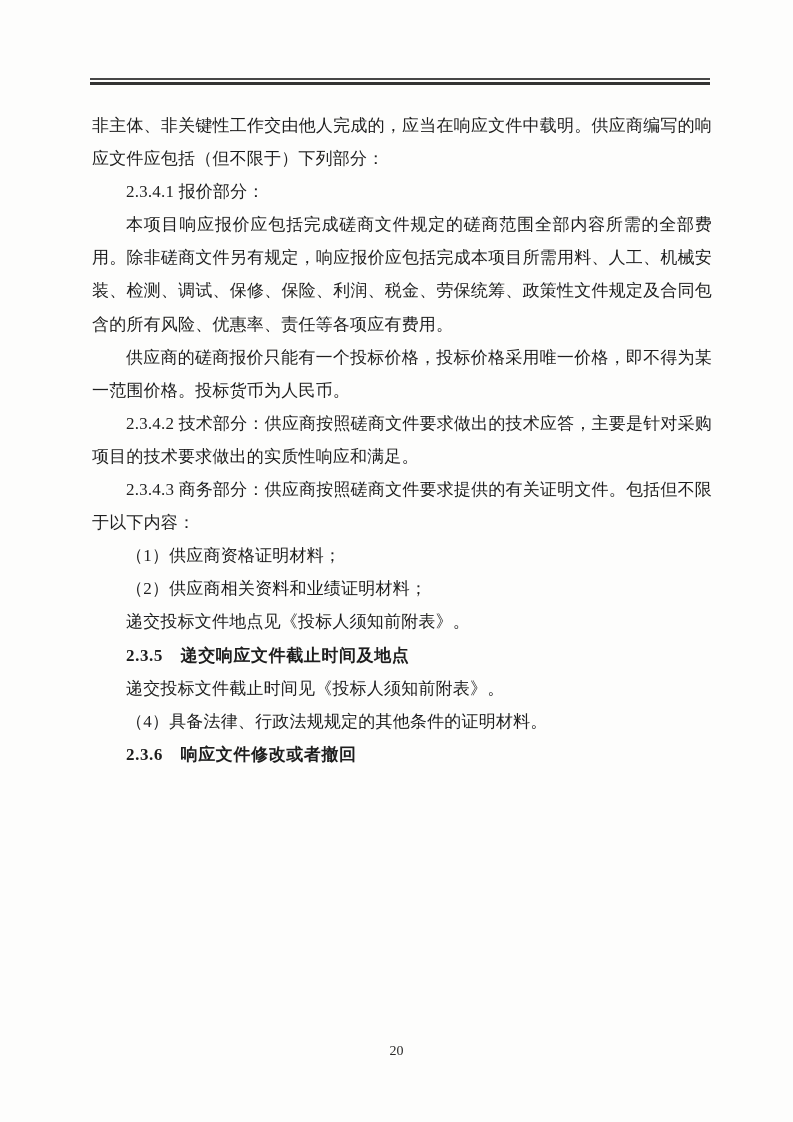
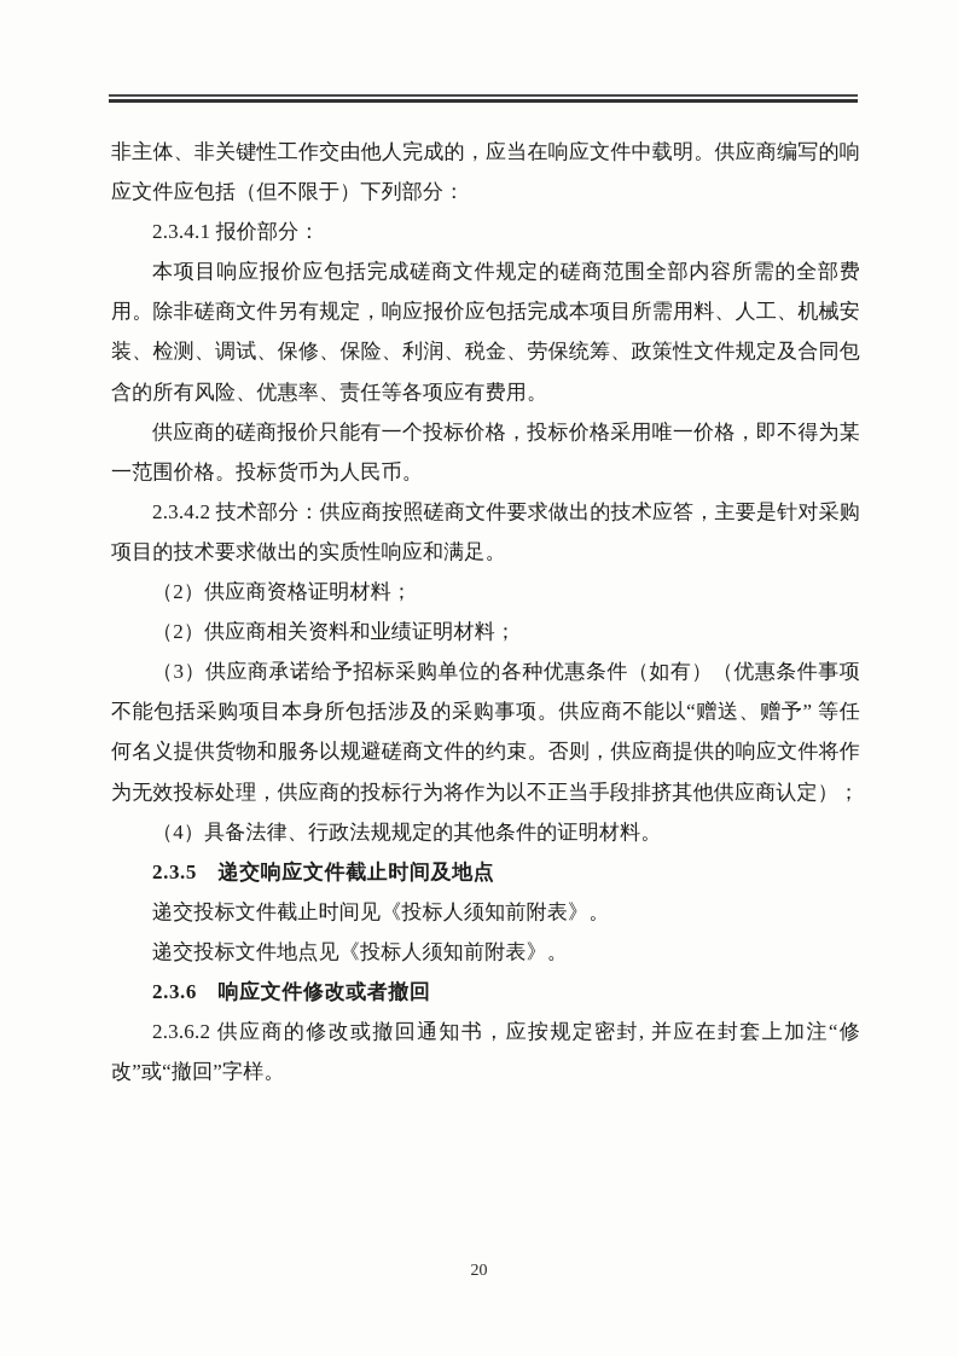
  非主体、非关键性工作交由他人完成的，应当在响应文件中载明。供应商编写的响应文件应包括（但不限于）下列部分：
  2.3.4.1 报价部分：
  本项目响应报价应包括完成磋商文件规定的磋商范围全部内容所需的全部费用。除非磋商文件另有规定，响应报价应包括完成本项目所需用料、人工、机械安装、检测、调试、保修、保险、利润、税金、劳保统筹、政策性文件规定及合同包含的所有风险、优惠率、责任等各项应有费用。
  供应商的磋商报价只能有一个投标价格，投标价格采用唯一价格，即不得为某一范围价格。投标货币为人民币。
  2.3.4.2 技术部分：供应商按照磋商文件要求做出的技术应答，主要是针对采购项目的技术要求做出的实质性响应和满足。
- 2.3.4.3 商务部分：供应商按照磋商文件要求提供的有关证明文件。包括但不限于以下内容：
- （1）供应商资格证明材料；
+ （2）供应商资格证明材料；
  （2）供应商相关资料和业绩证明材料；
+ （3）供应商承诺给予招标采购单位的各种优惠条件（如有）（优惠条件事项不能包括采购项目本身所包括涉及的采购事项。供应商不能以“赠送、赠予” 等任何名义提供货物和服务以规避磋商文件的约束。否则，供应商提供的响应文件将作为无效投标处理，供应商的投标行为将作为以不正当手段排挤其他供应商认定）；
- 递交投标文件地点见《投标人须知前附表》。
+ （4）具备法律、行政法规规定的其他条件的证明材料。
  2.3.5 递交响应文件截止时间及地点
  递交投标文件截止时间见《投标人须知前附表》。
- （4）具备法律、行政法规规定的其他条件的证明材料。
+ 递交投标文件地点见《投标人须知前附表》。
  2.3.6 响应文件修改或者撤回
+ 2.3.6.2 供应商的修改或撤回通知书，应按规定密封, 并应在封套上加注“修改”或“撤回”字样。
  20
